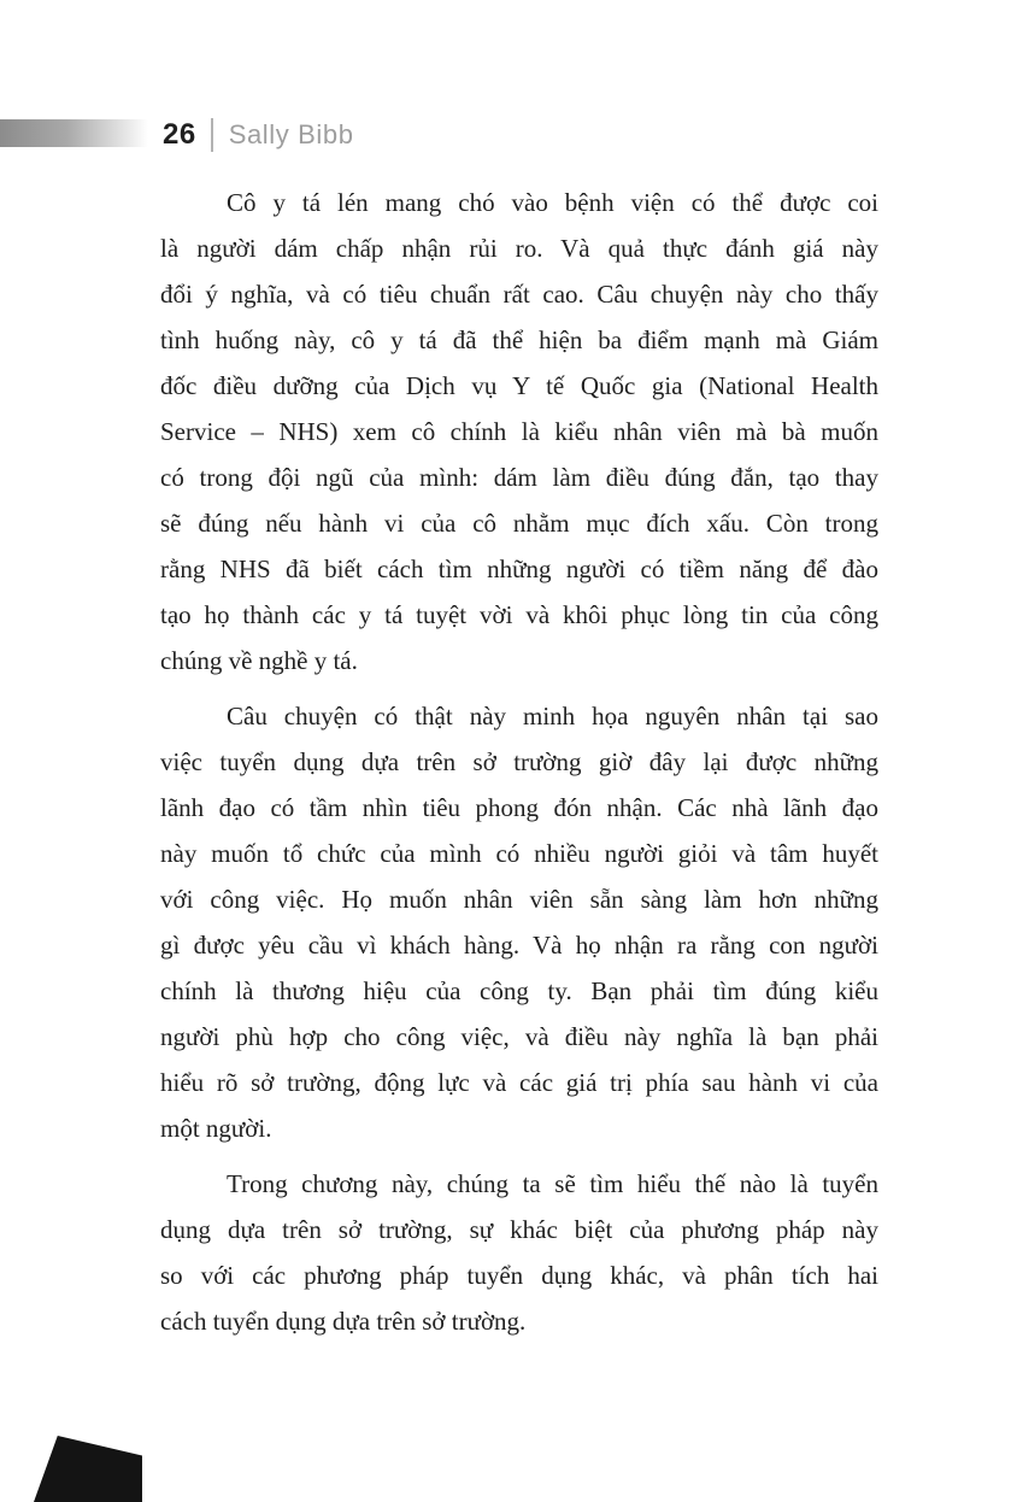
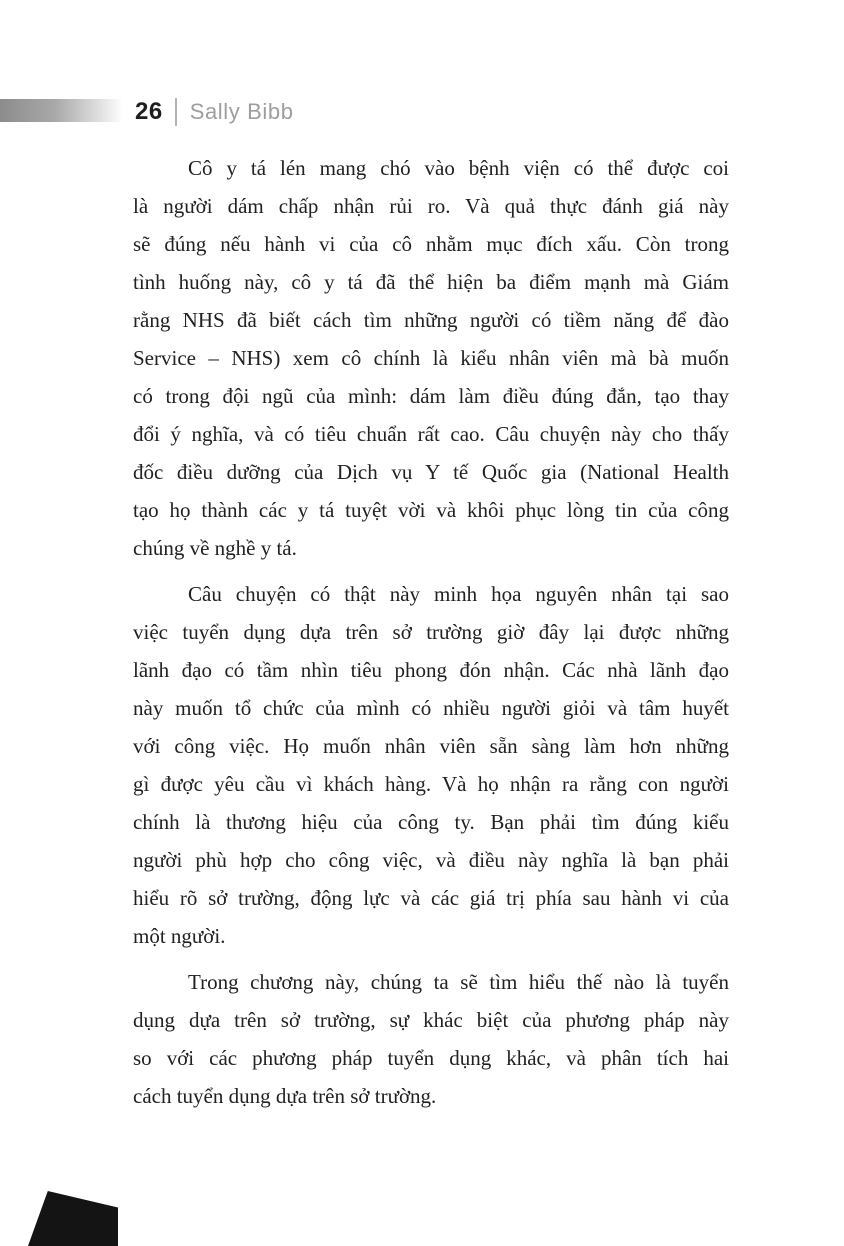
  26
  Sally Bibb
  Cô y tá lén mang chó vào bệnh viện có thể được coi
  là người dám chấp nhận rủi ro. Và quả thực đánh giá này
- đổi ý nghĩa, và có tiêu chuẩn rất cao. Câu chuyện này cho thấy
+ sẽ đúng nếu hành vi của cô nhằm mục đích xấu. Còn trong
  tình huống này, cô y tá đã thể hiện ba điểm mạnh mà Giám
- đốc điều dưỡng của Dịch vụ Y tế Quốc gia (National Health
+ rằng NHS đã biết cách tìm những người có tiềm năng để đào
  Service – NHS) xem cô chính là kiểu nhân viên mà bà muốn
  có trong đội ngũ của mình: dám làm điều đúng đắn, tạo thay
- sẽ đúng nếu hành vi của cô nhằm mục đích xấu. Còn trong
+ đổi ý nghĩa, và có tiêu chuẩn rất cao. Câu chuyện này cho thấy
- rằng NHS đã biết cách tìm những người có tiềm năng để đào
+ đốc điều dưỡng của Dịch vụ Y tế Quốc gia (National Health
  tạo họ thành các y tá tuyệt vời và khôi phục lòng tin của công
  chúng về nghề y tá.
  Câu chuyện có thật này minh họa nguyên nhân tại sao
  việc tuyển dụng dựa trên sở trường giờ đây lại được những
  lãnh đạo có tầm nhìn tiêu phong đón nhận. Các nhà lãnh đạo
  này muốn tổ chức của mình có nhiều người giỏi và tâm huyết
  với công việc. Họ muốn nhân viên sẵn sàng làm hơn những
  gì được yêu cầu vì khách hàng. Và họ nhận ra rằng con người
  chính là thương hiệu của công ty. Bạn phải tìm đúng kiểu
  người phù hợp cho công việc, và điều này nghĩa là bạn phải
  hiểu rõ sở trường, động lực và các giá trị phía sau hành vi của
  một người.
  Trong chương này, chúng ta sẽ tìm hiểu thế nào là tuyển
  dụng dựa trên sở trường, sự khác biệt của phương pháp này
  so với các phương pháp tuyển dụng khác, và phân tích hai
  cách tuyển dụng dựa trên sở trường.
